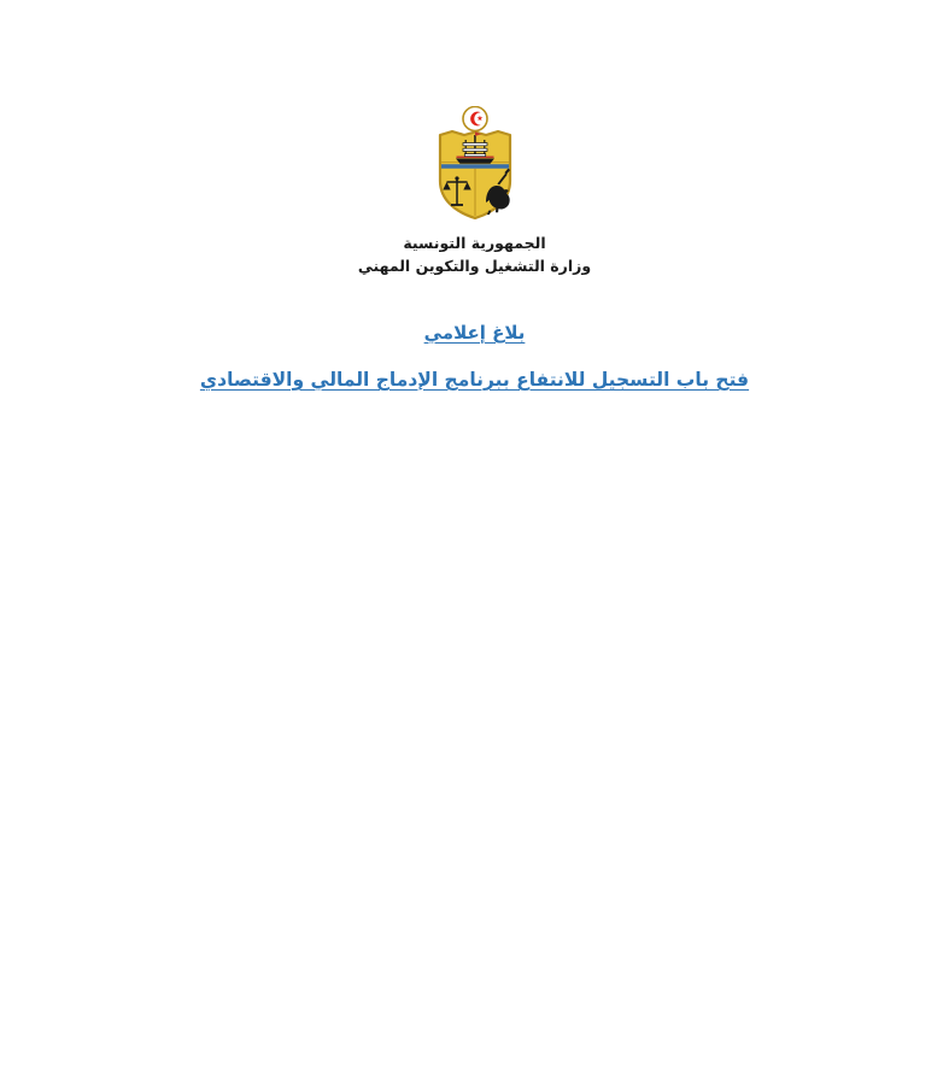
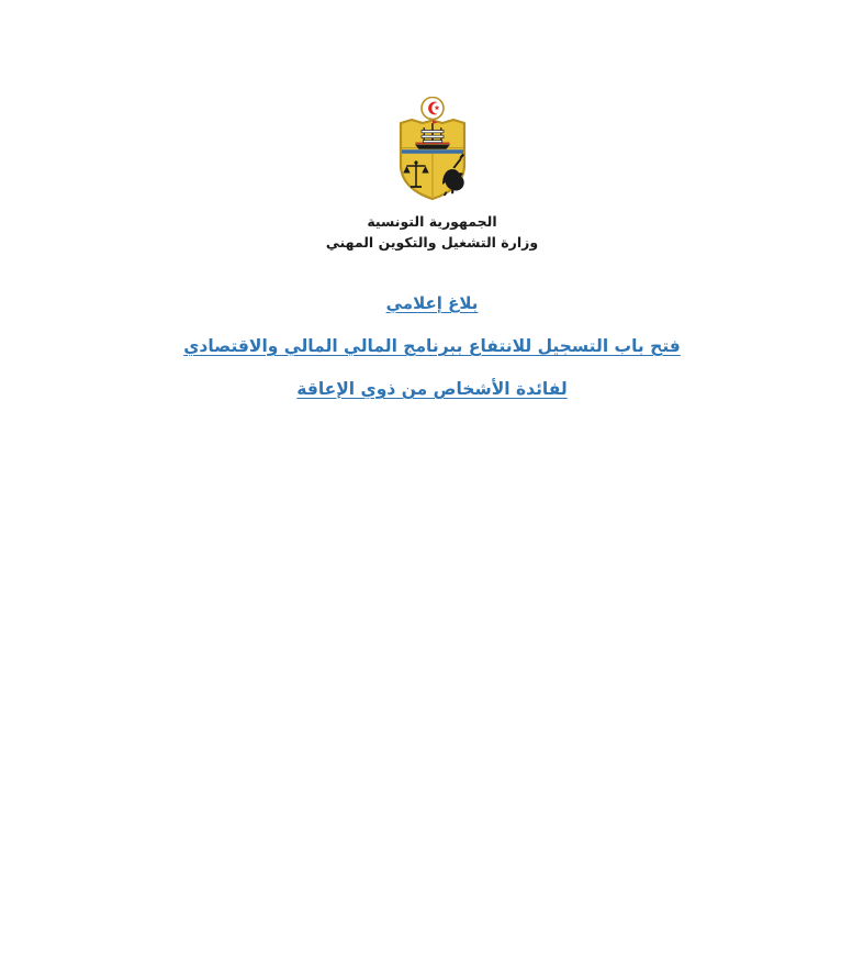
  الجمهورية التونسية
  وزارة التشغيل والتكوين المهني
  بلاغ إعلامي
- فتح باب التسجيل للانتفاع ببرنامج الإدماج المالي والاقتصادي
+ فتح باب التسجيل للانتفاع ببرنامج المالي المالي والاقتصادي
+ لفائدة الأشخاص من ذوي الإعاقة
